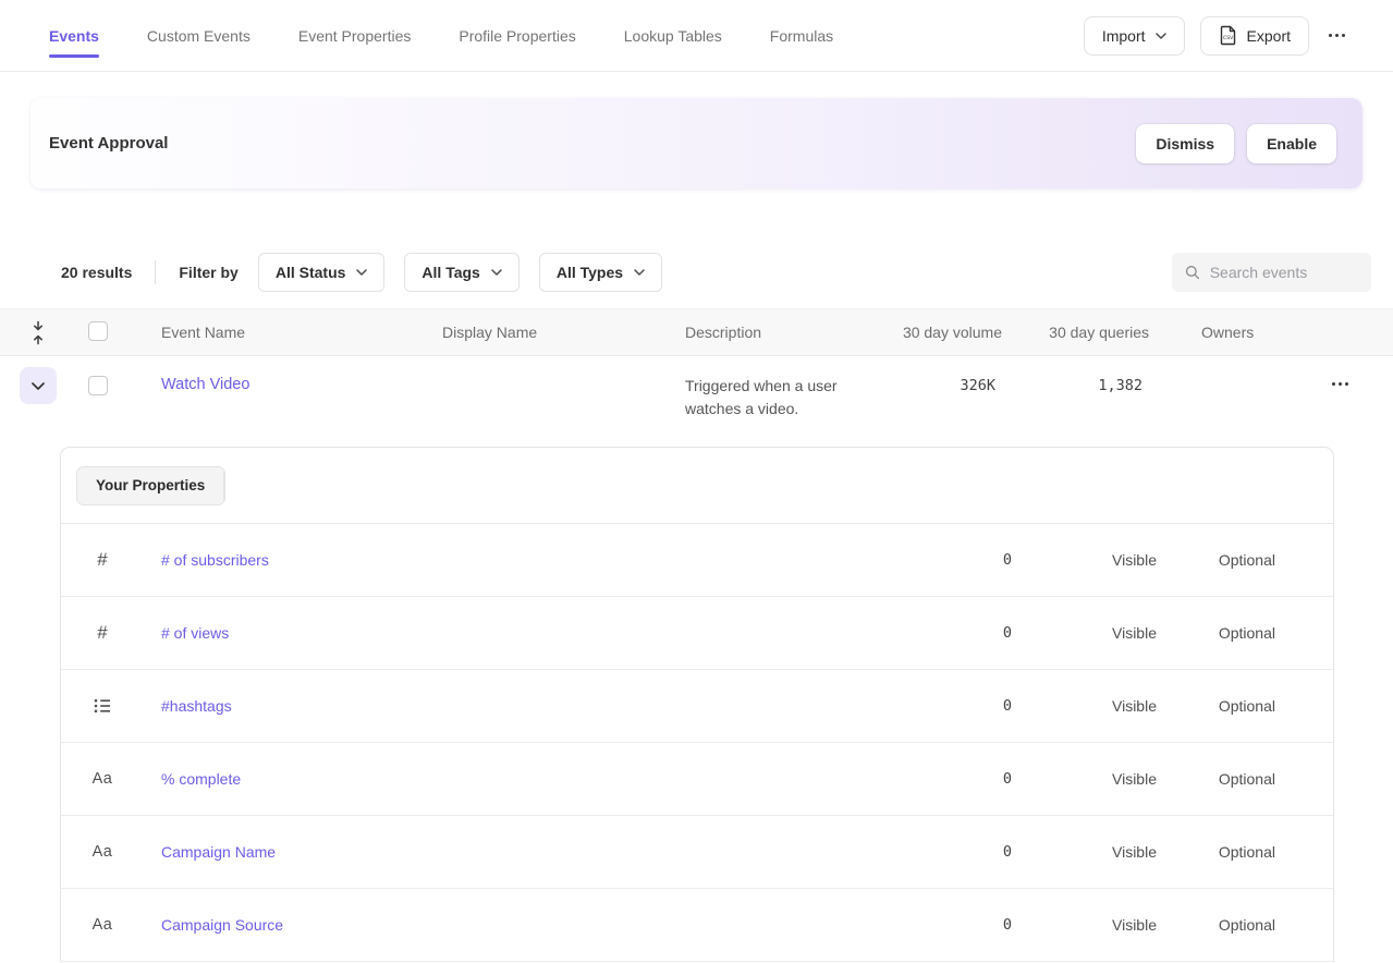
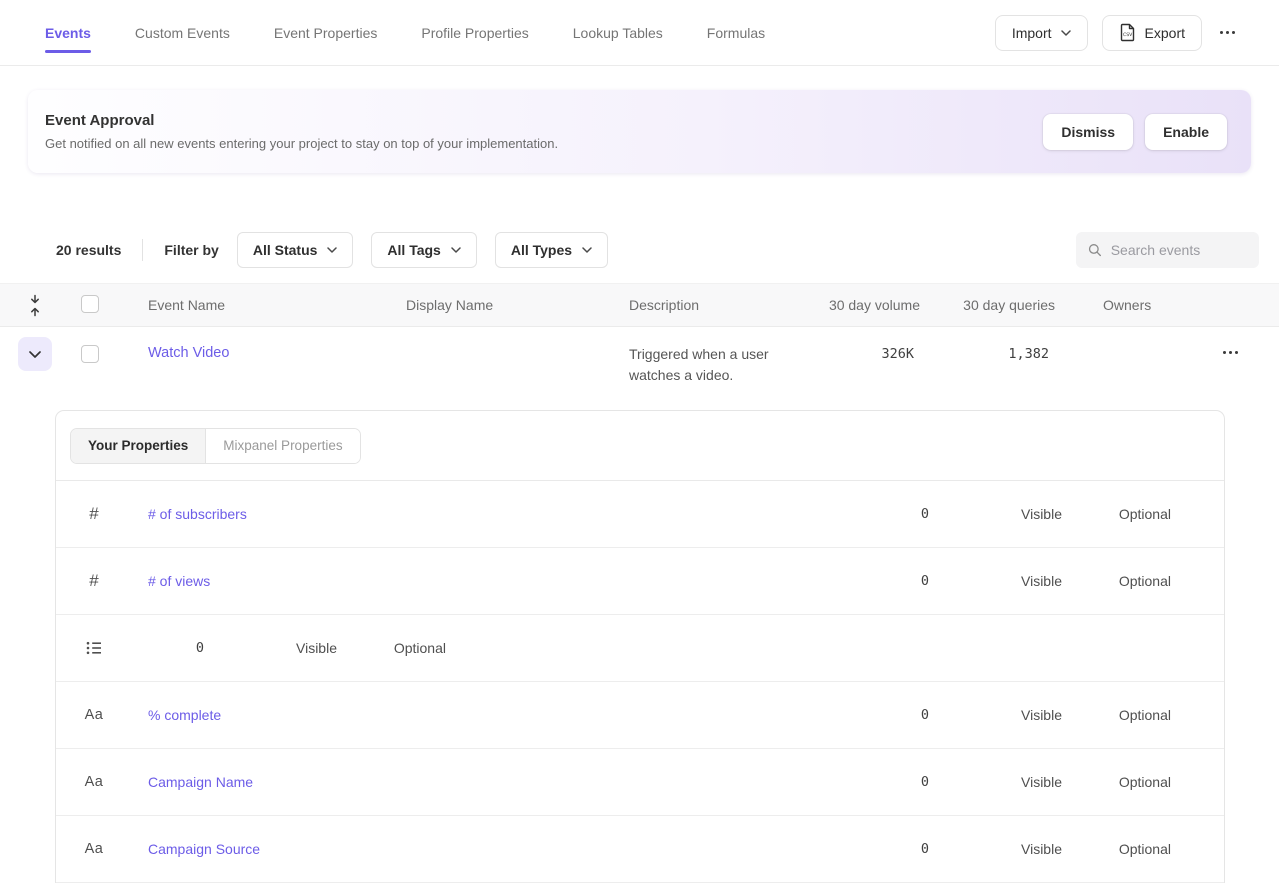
  Events
  Custom Events
  Event Properties
  Profile Properties
  Lookup Tables
  Formulas
  Import
  Export
  Event Approval
+ Get notified on all new events entering your project to stay on top of your implementation.
  Dismiss
  Enable
  20 results
  Filter by
  All Status
  All Tags
  All Types
  Search events
  Event Name
  Display Name
  Description
  30 day volume
  30 day queries
  Owners
  Watch Video
  Triggered when a user watches a video.
  326K
  1,382
  Your Properties
+ Mixpanel Properties
  #
  # of subscribers
  0
  Visible
  Optional
  #
  # of views
  0
  Visible
  Optional
- #hashtags
  0
  Visible
  Optional
  Aa
  % complete
  0
  Visible
  Optional
  Aa
  Campaign Name
  0
  Visible
  Optional
  Aa
  Campaign Source
  0
  Visible
  Optional
